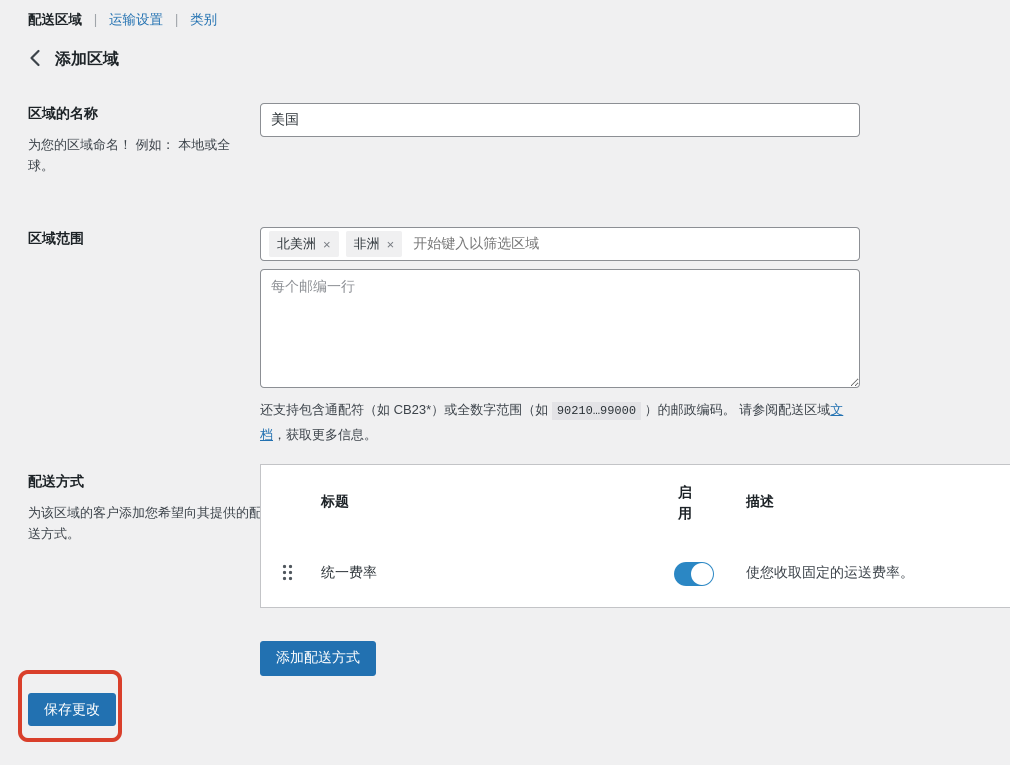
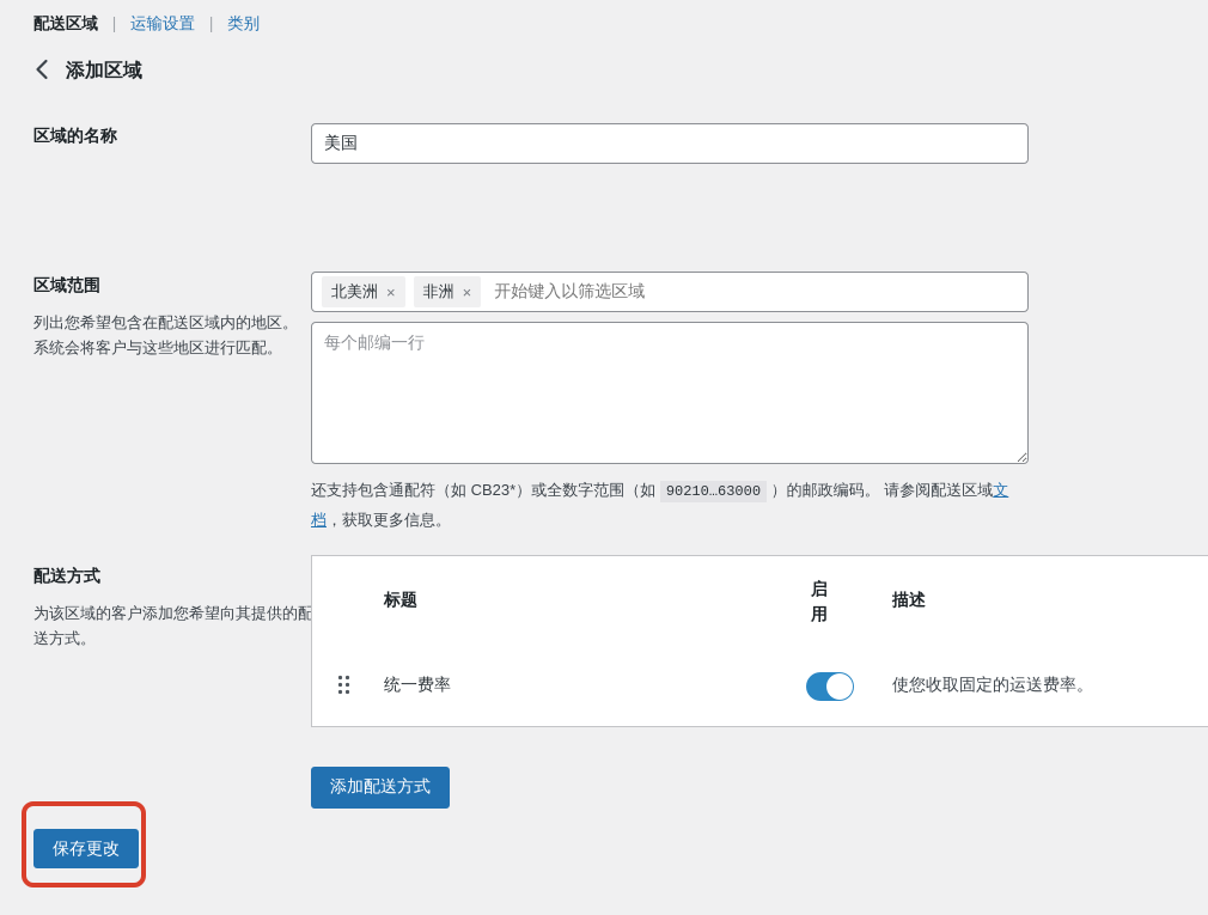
  配送区域 | 运输设置 | 类别
  添加区域
  区域的名称
- 为您的区域命名！ 例如： 本地或全球。
  美国
  区域范围
+ 列出您希望包含在配送区域内的地区。 系统会将客户与这些地区进行匹配。
  北美洲
  ×
  非洲
  ×
  开始键入以筛选区域
  每个邮编一行
- 还支持包含通配符（如 CB23*）或全数字范围（如 90210…99000 ）的邮政编码。 请参阅配送区域文档，获取更多信息。
+ 还支持包含通配符（如 CB23*）或全数字范围（如 90210…63000 ）的邮政编码。 请参阅配送区域文档，获取更多信息。
  配送方式
  为该区域的客户添加您希望向其提供的配送方式。
  	标题	启用	描述
  	统一费率		使您收取固定的运送费率。
  添加配送方式
  保存更改
